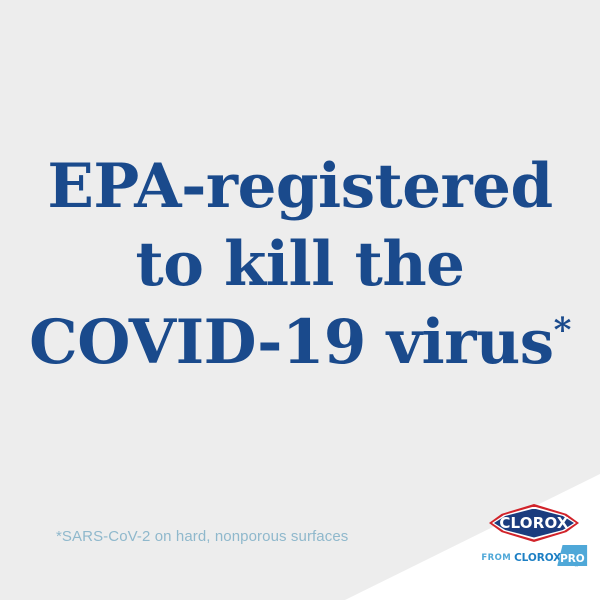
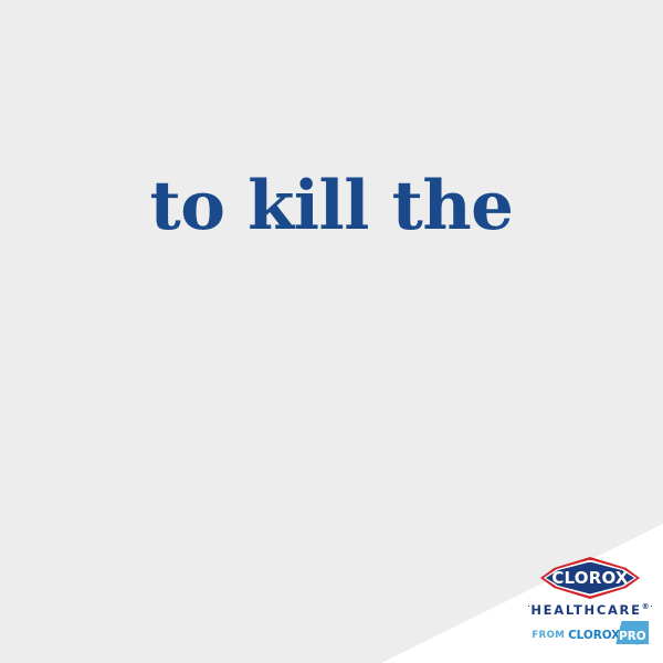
- EPA-registered
  to kill the
- COVID-19 virus*
- *SARS-CoV-2 on hard, nonporous surfaces
  CLOROX
+ HEALTHCARE®
  FROM
  CLOROX
  PRO
